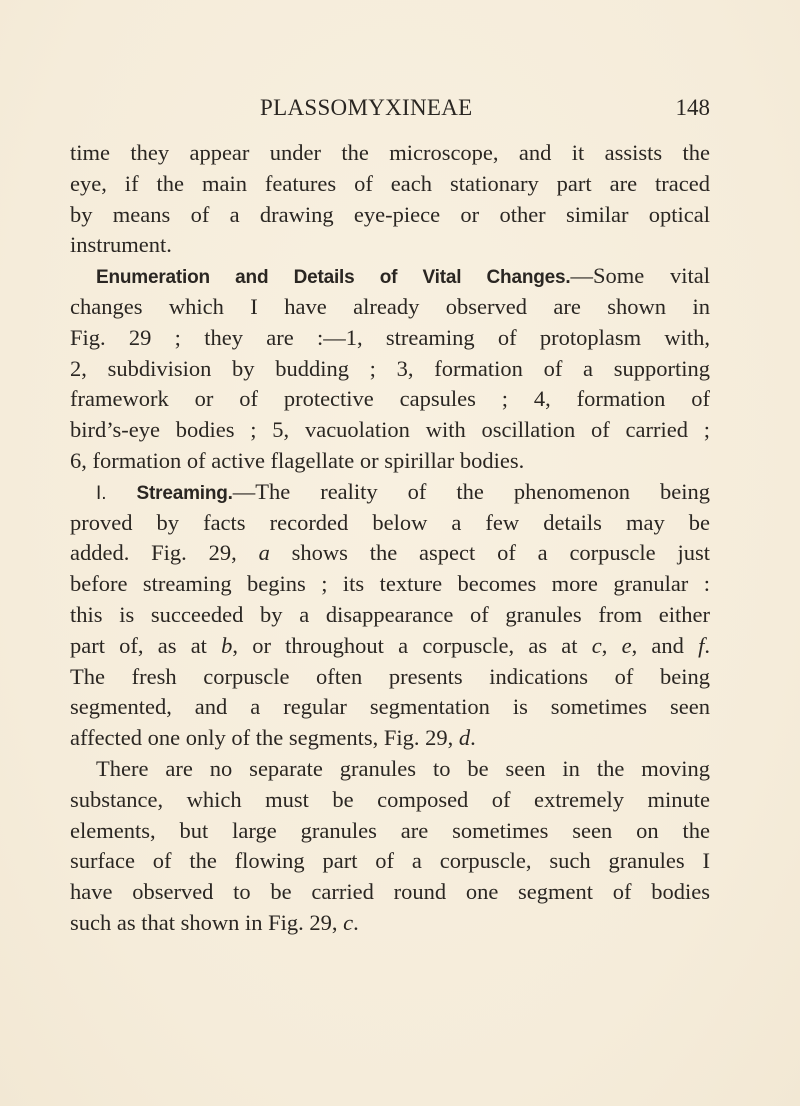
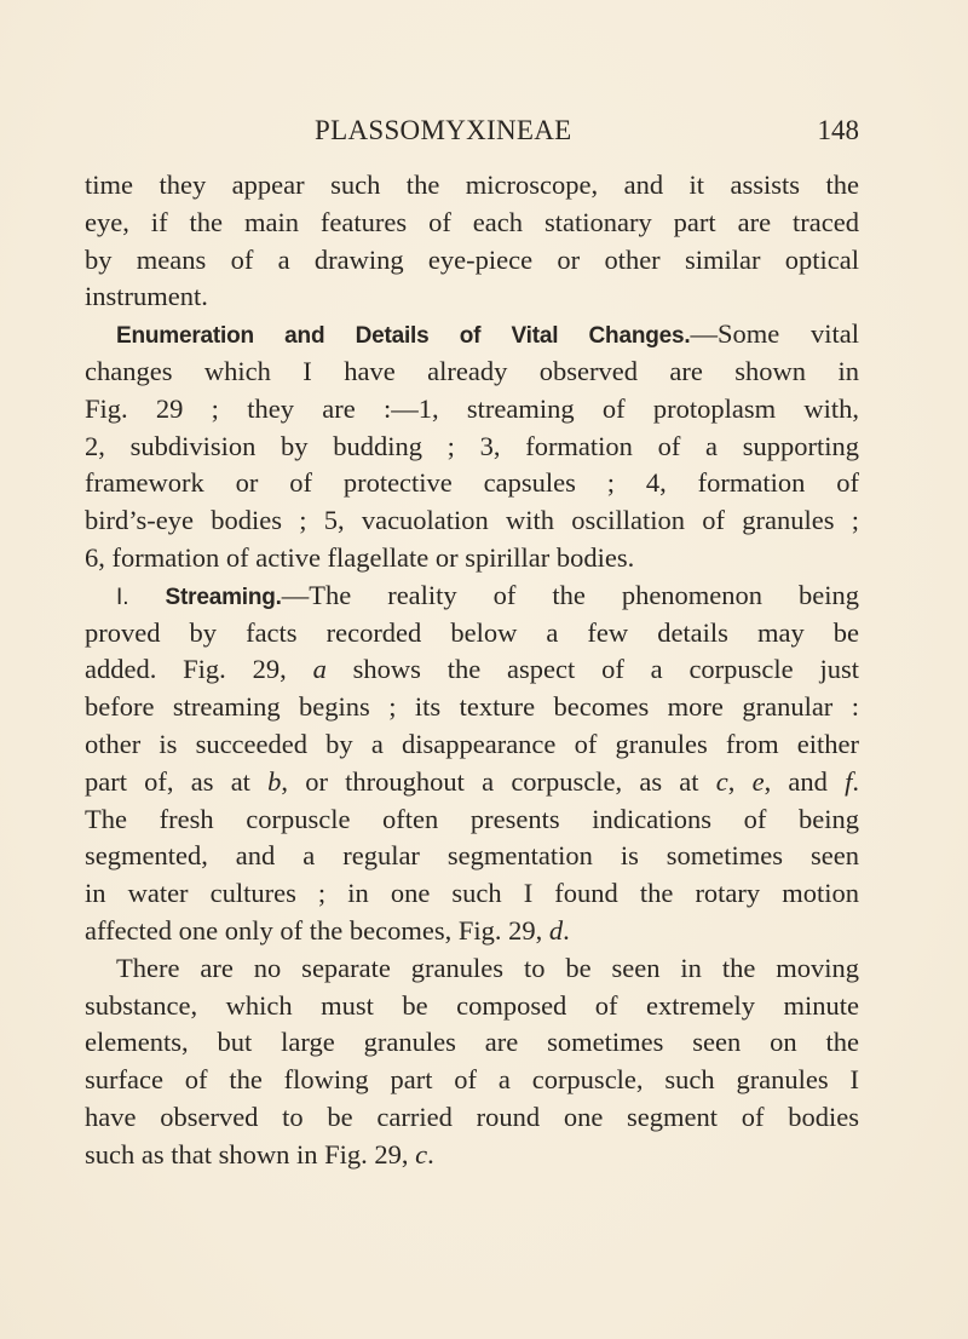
  PLASSOMYXINEAE
  148
- time they appear under the microscope, and it assists the
+ time they appear such the microscope, and it assists the
  eye, if the main features of each stationary part are traced
  by means of a drawing eye-piece or other similar optical
  instrument.
  Enumeration and Details of Vital Changes.—Some vital
  changes which I have already observed are shown in
  Fig. 29 ; they are :—1, streaming of protoplasm with,
  2, subdivision by budding ; 3, formation of a supporting
  framework or of protective capsules ; 4, formation of
- bird’s-eye bodies ; 5, vacuolation with oscillation of carried ;
+ bird’s-eye bodies ; 5, vacuolation with oscillation of granules ;
  6, formation of active flagellate or spirillar bodies.
  I. Streaming.—The reality of the phenomenon being
  proved by facts recorded below a few details may be
  added. Fig. 29, a shows the aspect of a corpuscle just
  before streaming begins ; its texture becomes more granular :
- this is succeeded by a disappearance of granules from either
+ other is succeeded by a disappearance of granules from either
  part of, as at b, or throughout a corpuscle, as at c, e, and f.
  The fresh corpuscle often presents indications of being
  segmented, and a regular segmentation is sometimes seen
+ in water cultures ; in one such I found the rotary motion
- affected one only of the segments, Fig. 29, d.
+ affected one only of the becomes, Fig. 29, d.
  There are no separate granules to be seen in the moving
  substance, which must be composed of extremely minute
  elements, but large granules are sometimes seen on the
  surface of the flowing part of a corpuscle, such granules I
  have observed to be carried round one segment of bodies
  such as that shown in Fig. 29, c.
